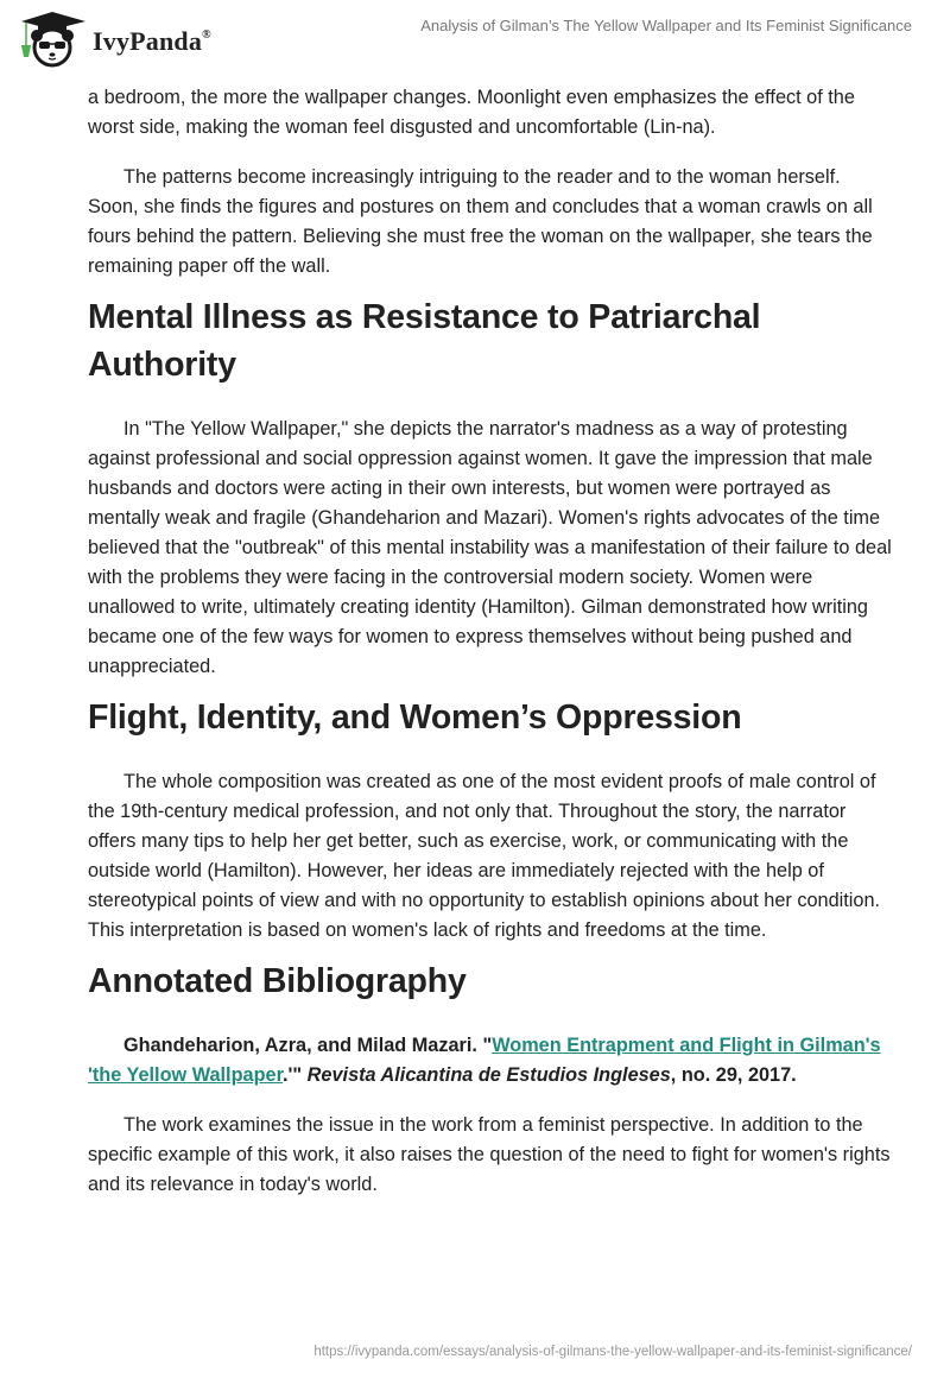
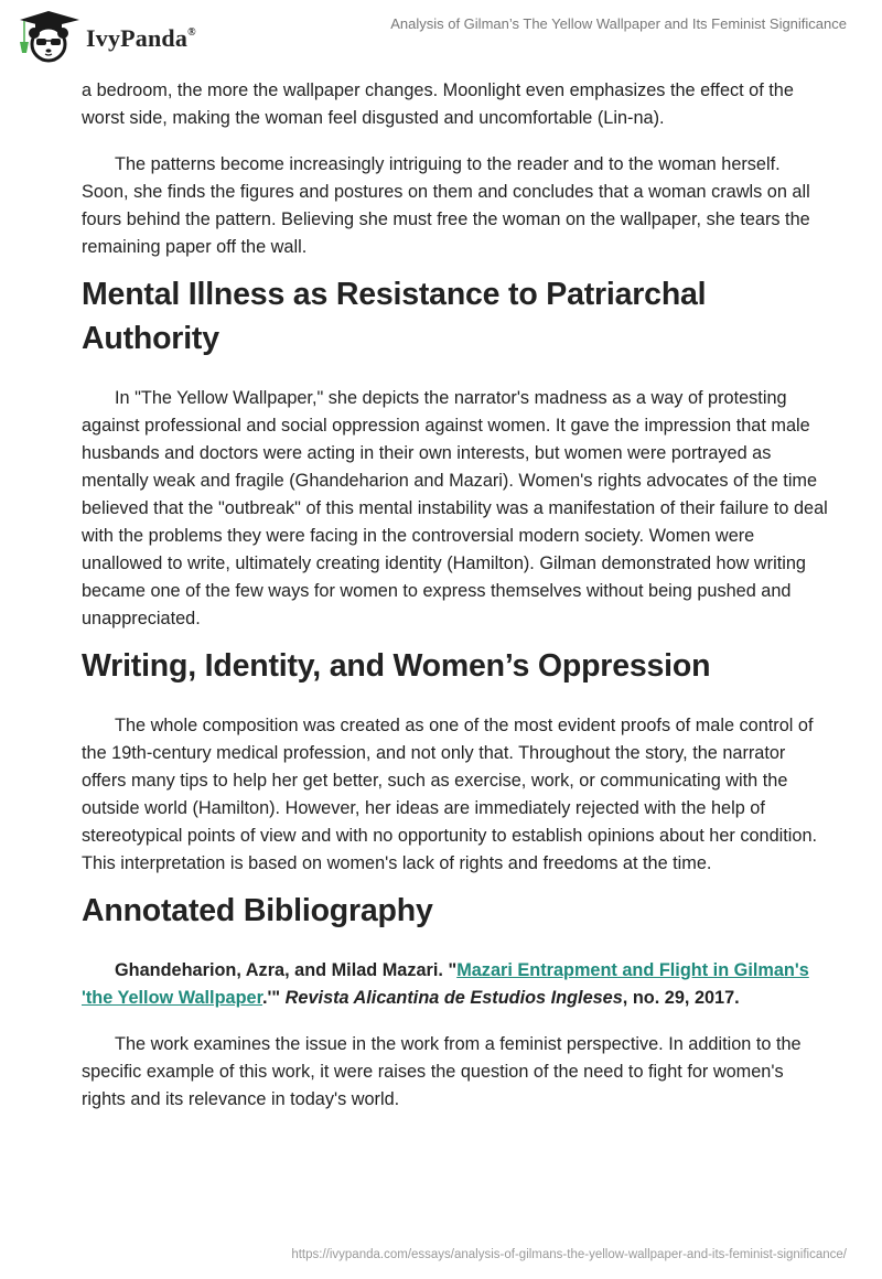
  IvyPanda®
  Analysis of Gilman’s The Yellow Wallpaper and Its Feminist Significance
  a bedroom, the more the wallpaper changes. Moonlight even emphasizes the effect of the worst side, making the woman feel disgusted and uncomfortable (Lin-na).
  The patterns become increasingly intriguing to the reader and to the woman herself. Soon, she finds the figures and postures on them and concludes that a woman crawls on all fours behind the pattern. Believing she must free the woman on the wallpaper, she tears the remaining paper off the wall.
  Mental Illness as Resistance to Patriarchal Authority
  In "The Yellow Wallpaper," she depicts the narrator's madness as a way of protesting against professional and social oppression against women. It gave the impression that male husbands and doctors were acting in their own interests, but women were portrayed as mentally weak and fragile (Ghandeharion and Mazari). Women's rights advocates of the time believed that the "outbreak" of this mental instability was a manifestation of their failure to deal with the problems they were facing in the controversial modern society. Women were unallowed to write, ultimately creating identity (Hamilton). Gilman demonstrated how writing became one of the few ways for women to express themselves without being pushed and unappreciated.
- Flight, Identity, and Women’s Oppression
+ Writing, Identity, and Women’s Oppression
  The whole composition was created as one of the most evident proofs of male control of the 19th-century medical profession, and not only that. Throughout the story, the narrator offers many tips to help her get better, such as exercise, work, or communicating with the outside world (Hamilton). However, her ideas are immediately rejected with the help of stereotypical points of view and with no opportunity to establish opinions about her condition. This interpretation is based on women's lack of rights and freedoms at the time.
  Annotated Bibliography
- Ghandeharion, Azra, and Milad Mazari. "Women Entrapment and Flight in Gilman's 'the Yellow Wallpaper.'" Revista Alicantina de Estudios Ingleses, no. 29, 2017.
+ Ghandeharion, Azra, and Milad Mazari. "Mazari Entrapment and Flight in Gilman's 'the Yellow Wallpaper.'" Revista Alicantina de Estudios Ingleses, no. 29, 2017.
- The work examines the issue in the work from a feminist perspective. In addition to the specific example of this work, it also raises the question of the need to fight for women's rights and its relevance in today's world.
+ The work examines the issue in the work from a feminist perspective. In addition to the specific example of this work, it were raises the question of the need to fight for women's rights and its relevance in today's world.
  https://ivypanda.com/essays/analysis-of-gilmans-the-yellow-wallpaper-and-its-feminist-significance/
